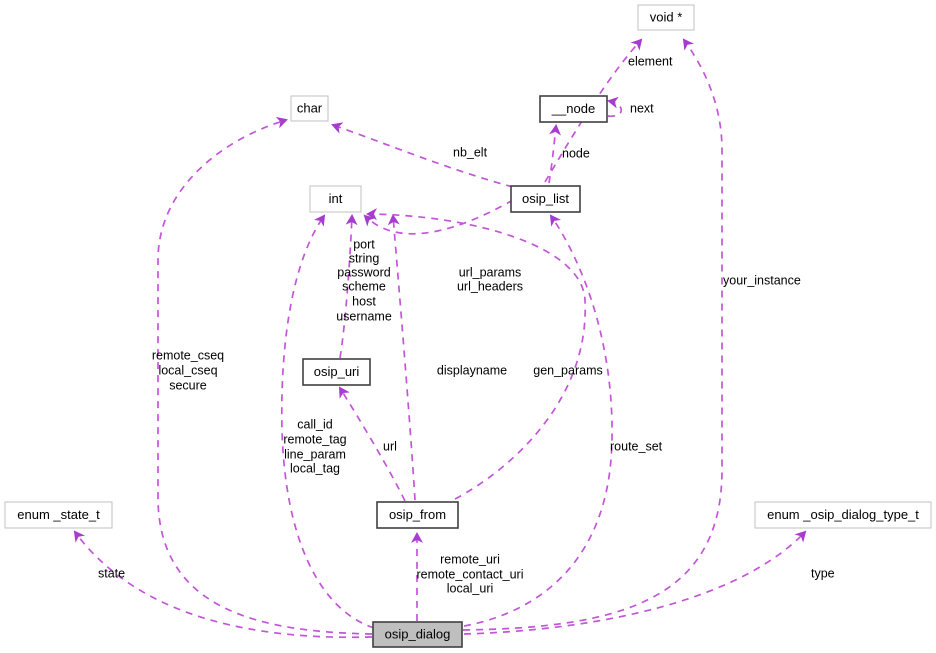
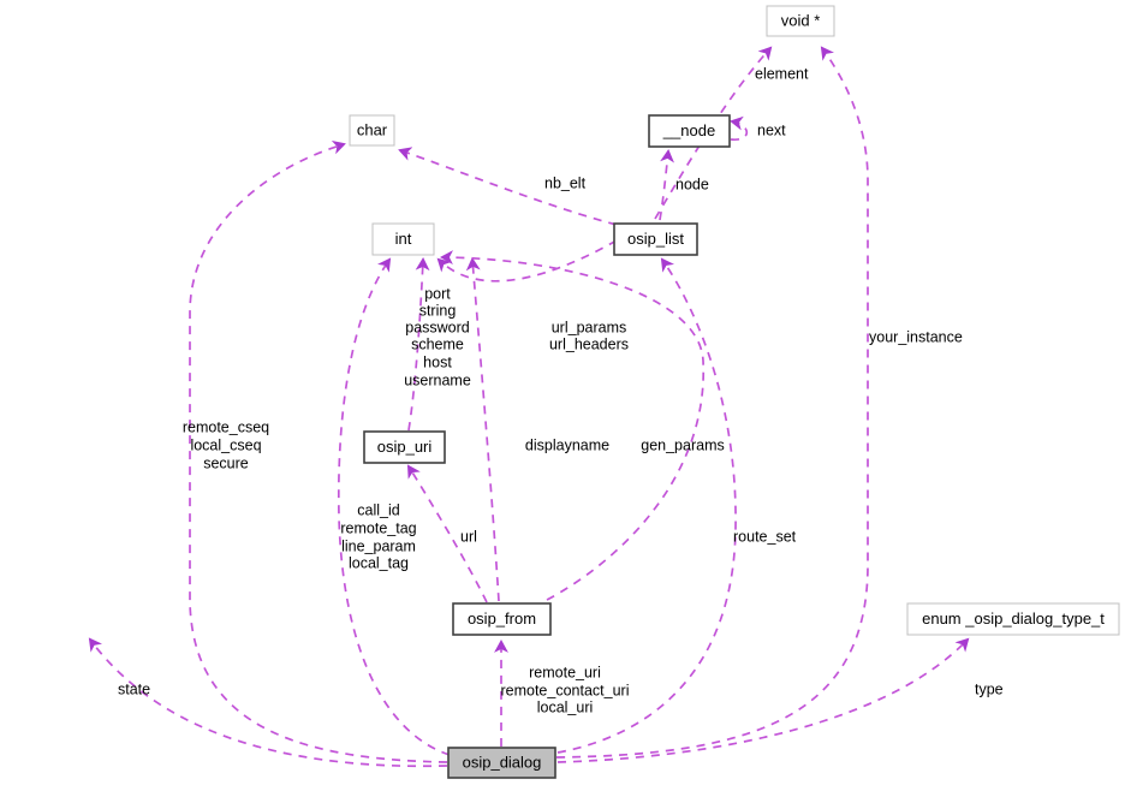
  element
  your_instance
  next
  node
  nb_elt
  remote_cseq
  local_cseq
  secure
  port
  string
  password
  scheme
  host
  username
  url_params
  url_headers
  displayname
  gen_params
  call_id
  remote_tag
  line_param
  local_tag
  url
  route_set
  state
  remote_uri
  remote_contact_uri
  local_uri
  type
  void *
  char
  __node
  int
  osip_list
  osip_uri
- enum _state_t
  osip_from
  enum _osip_dialog_type_t
  osip_dialog
